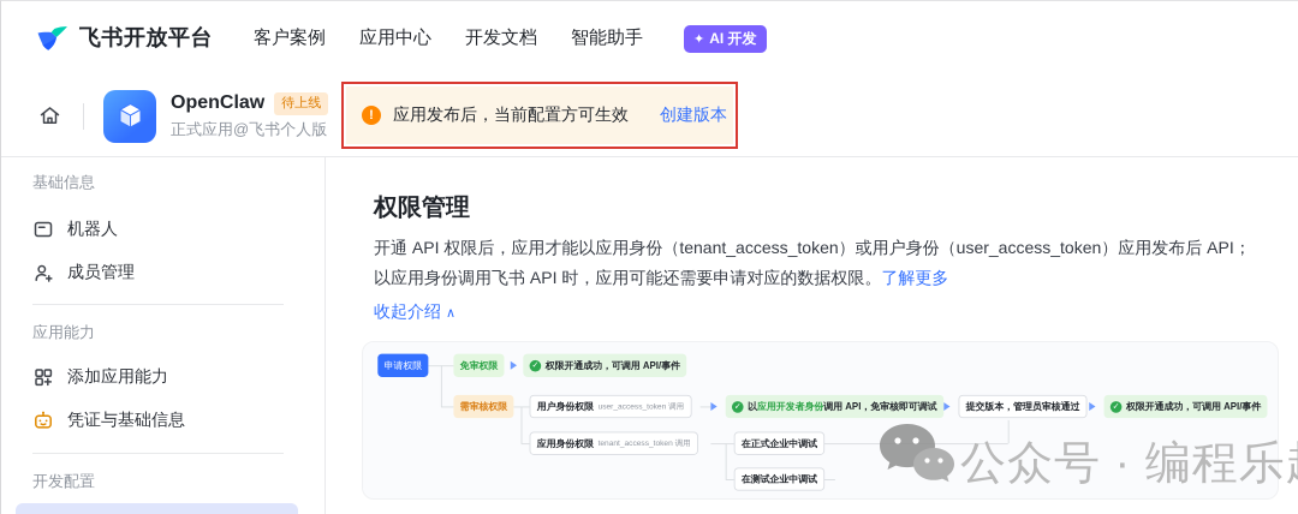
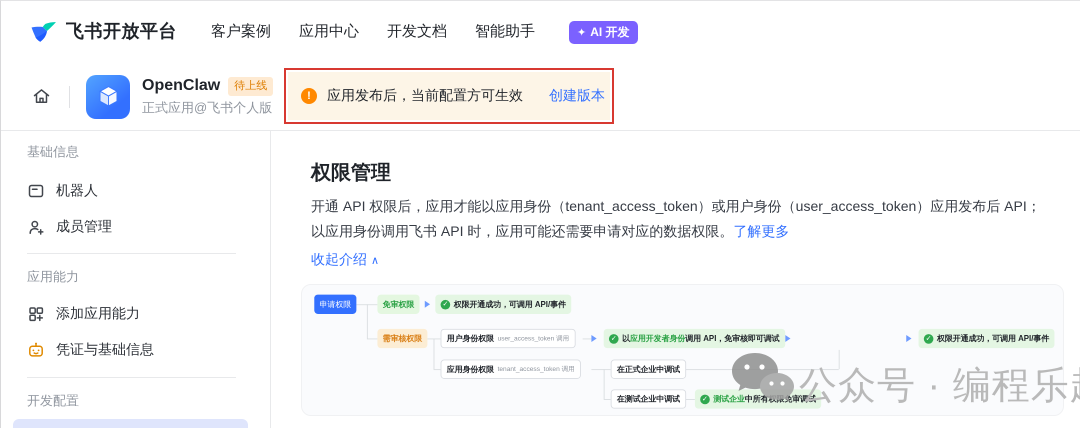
  飞书开放平台
  客户案例
  应用中心
  开发文档
  智能助手
  ✦
  AI 开发
  OpenClaw
  待上线
  正式应用@飞书个人版
  !
  应用发布后，当前配置方可生效
  创建版本
  基础信息
  机器人
  成员管理
  应用能力
  添加应用能力
  凭证与基础信息
  开发配置
  权限管理
  开通 API 权限后，应用才能以应用身份（tenant_access_token）或用户身份（user_access_token）应用发布后 API；以应用身份调用飞书 API 时，应用可能还需要申请对应的数据权限。了解更多
  收起介绍
  ∧
  申请权限
  免审权限
  权限开通成功，可调用 API/事件
  需审核权限
  用户身份权限
  以应用开发者身份调用 API，免审核即可调试
- 提交版本，管理员审核通过
  权限开通成功，可调用 API/事件
  应用身份权限
  在正式企业中调试
  在测试企业中调试
+ 测试企业中所有权限免审调试
  公众号 · 编程乐
